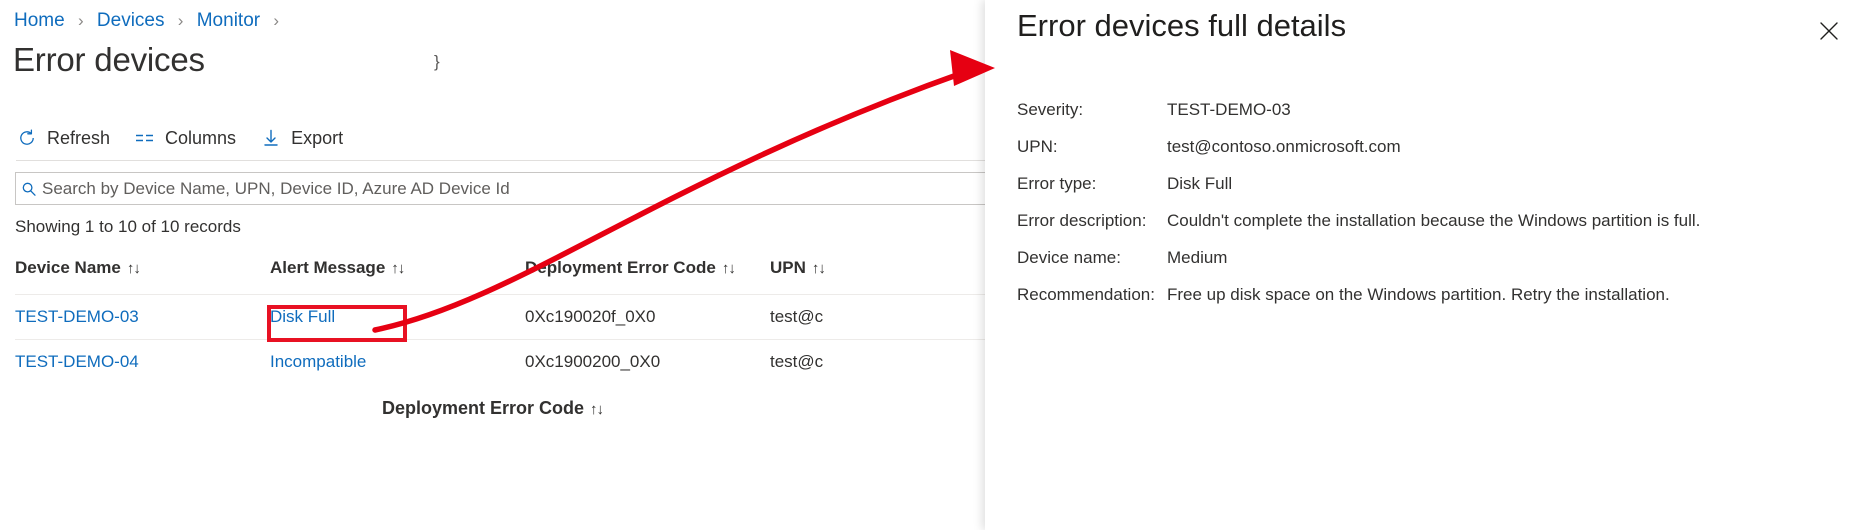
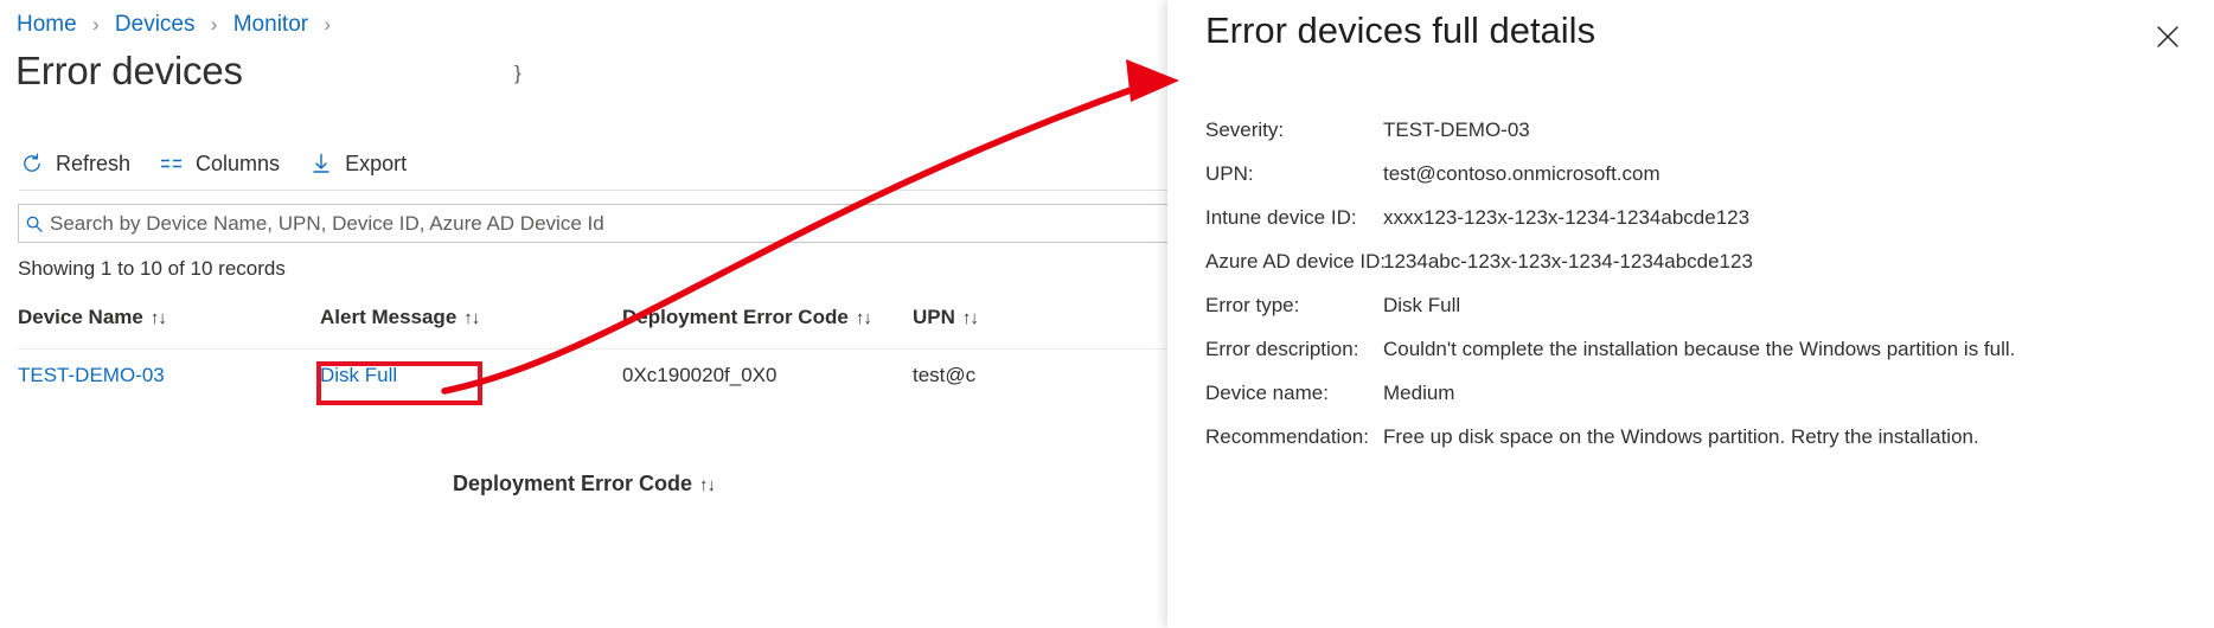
  Home › Devices › Monitor ›
  Error devices
  }
  Refresh
  Columns
  Export
  Search by Device Name, UPN, Device ID, Azure AD Device Id
  Showing 1 to 10 of 10 records
  Device Name ↑↓	Alert Message ↑↓	ployment Error Code ↑↓	UPN ↑↓
  TEST-DEMO-03	Disk Full	0Xc190020f_0X0	test@c
- TEST-DEMO-04	Incompatible	0Xc1900200_0X0	test@c
  Deployment Error Code ↑↓
  Error devices full details
  Severity:
  TEST-DEMO-03
  UPN:
  test@contoso.onmicrosoft.com
+ Intune device ID:
+ xxxx123-123x-123x-1234-1234abcde123
+ Azure AD device ID:
+ 1234abc-123x-123x-1234-1234abcde123
  Error type:
  Disk Full
  Error description:
  Couldn't complete the installation because the Windows partition is full.
  Device name:
  Medium
  Recommendation:
  Free up disk space on the Windows partition. Retry the installation.
